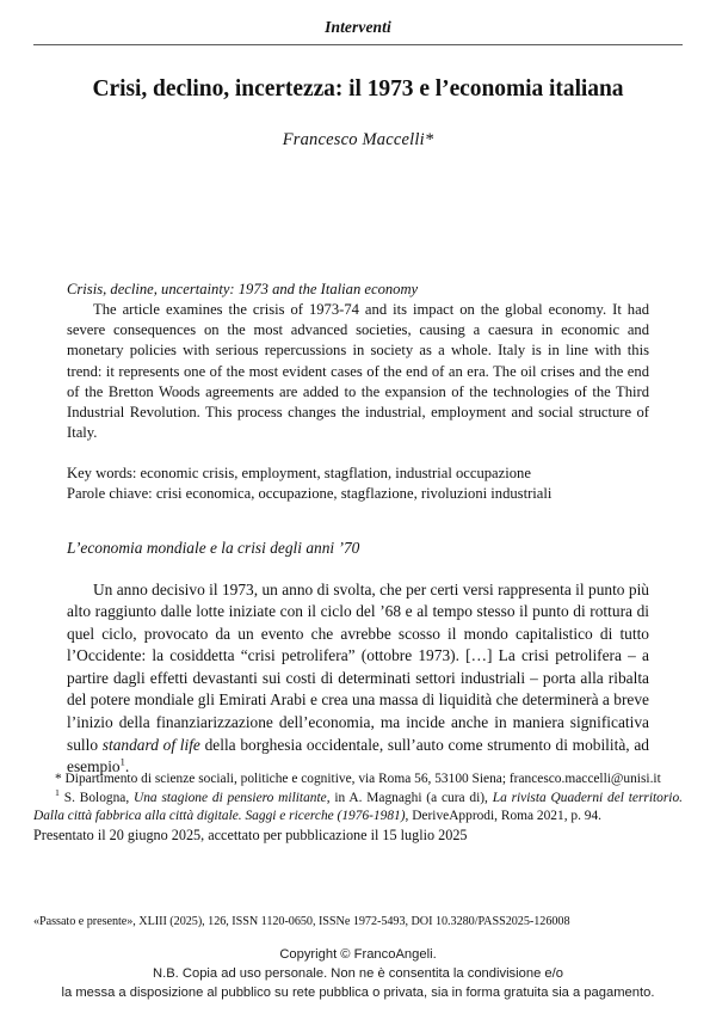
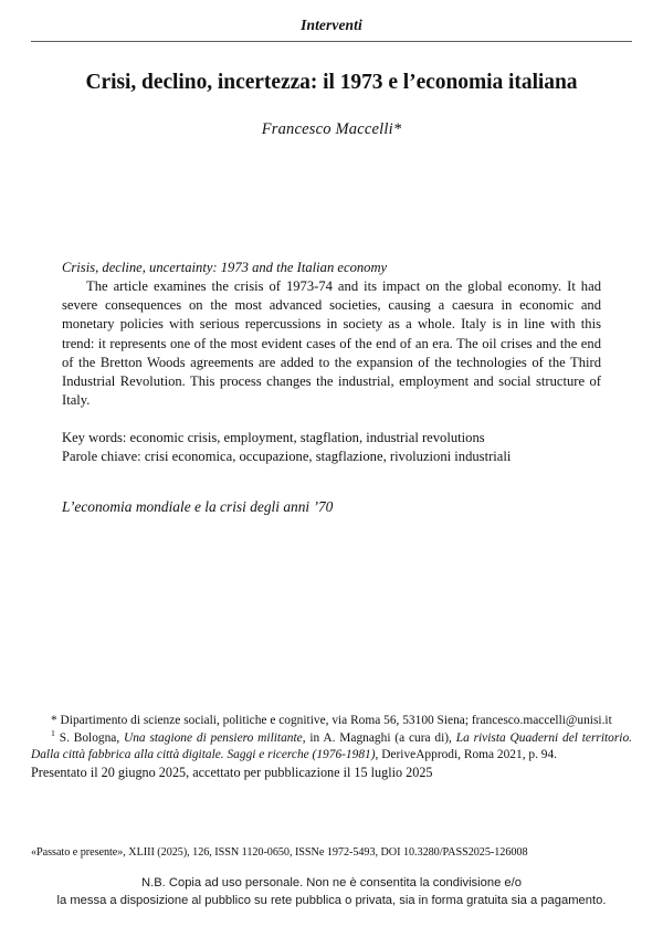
  Interventi
  Crisi, declino, incertezza: il 1973 e l’economia italiana
  Francesco Maccelli*
  Crisis, decline, uncertainty: 1973 and the Italian economy
  The article examines the crisis of 1973-74 and its impact on the global economy. It had severe consequences on the most advanced societies, causing a caesura in economic and monetary policies with serious repercussions in society as a whole. Italy is in line with this trend: it represents one of the most evident cases of the end of an era. The oil crises and the end of the Bretton Woods agreements are added to the expansion of the technologies of the Third Industrial Revolution. This process changes the industrial, employment and social structure of Italy.
- Key words: economic crisis, employment, stagflation, industrial occupazione
+ Key words: economic crisis, employment, stagflation, industrial revolutions
  Parole chiave: crisi economica, occupazione, stagflazione, rivoluzioni industriali
  L’economia mondiale e la crisi degli anni ’70
- Un anno decisivo il 1973, un anno di svolta, che per certi versi rappresenta il punto più alto raggiunto dalle lotte iniziate con il ciclo del ’68 e al tempo stesso il punto di rottura di quel ciclo, provocato da un evento che avrebbe scosso il mondo capitalistico di tutto l’Occidente: la cosiddetta “crisi petrolifera” (ottobre 1973). […] La crisi petrolifera – a partire dagli effetti devastanti sui costi di determinati settori industriali – porta alla ribalta del potere mondiale gli Emirati Arabi e crea una massa di liquidità che determinerà a breve l’inizio della finanziarizzazione dell’economia, ma incide anche in maniera significativa sullo standard of life della borghesia occidentale, sull’auto come strumento di mobilità, ad esempio1.
  * Dipartimento di scienze sociali, politiche e cognitive, via Roma 56, 53100 Siena; francesco.maccelli@unisi.it
  1 S. Bologna, Una stagione di pensiero militante, in A. Magnaghi (a cura di), La rivista Quaderni del territorio. Dalla città fabbrica alla città digitale. Saggi e ricerche (1976-1981), DeriveApprodi, Roma 2021, p. 94.
  Presentato il 20 giugno 2025, accettato per pubblicazione il 15 luglio 2025
  «Passato e presente», XLIII (2025), 126, ISSN 1120-0650, ISSNe 1972-5493, DOI 10.3280/PASS2025-126008
- Copyright © FrancoAngeli.
  N.B. Copia ad uso personale. Non ne è consentita la condivisione e/o
  la messa a disposizione al pubblico su rete pubblica o privata, sia in forma gratuita sia a pagamento.
